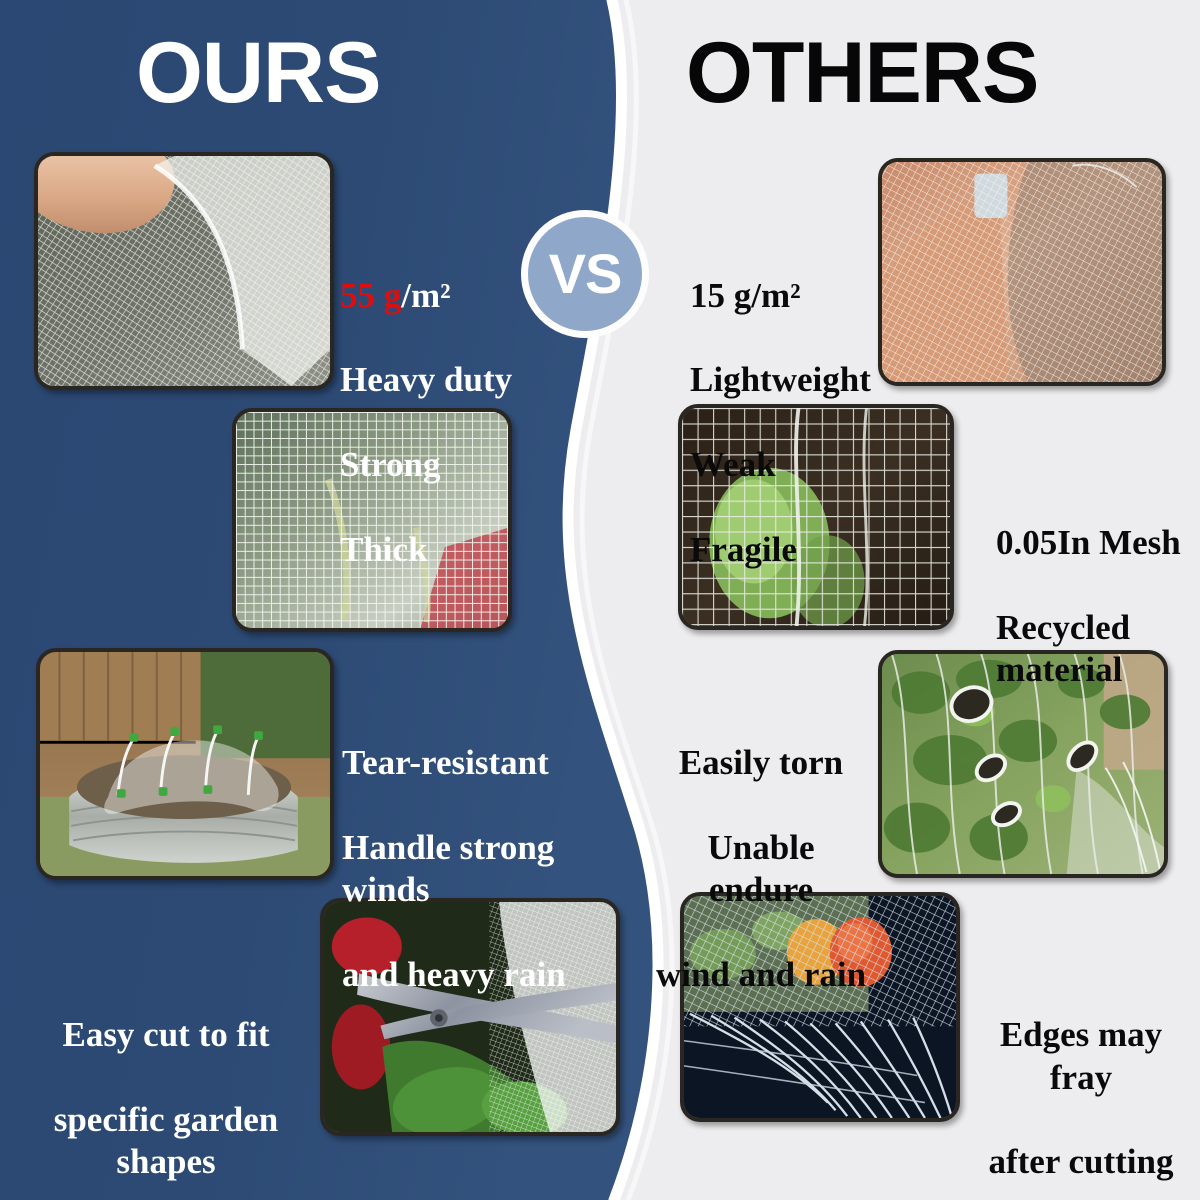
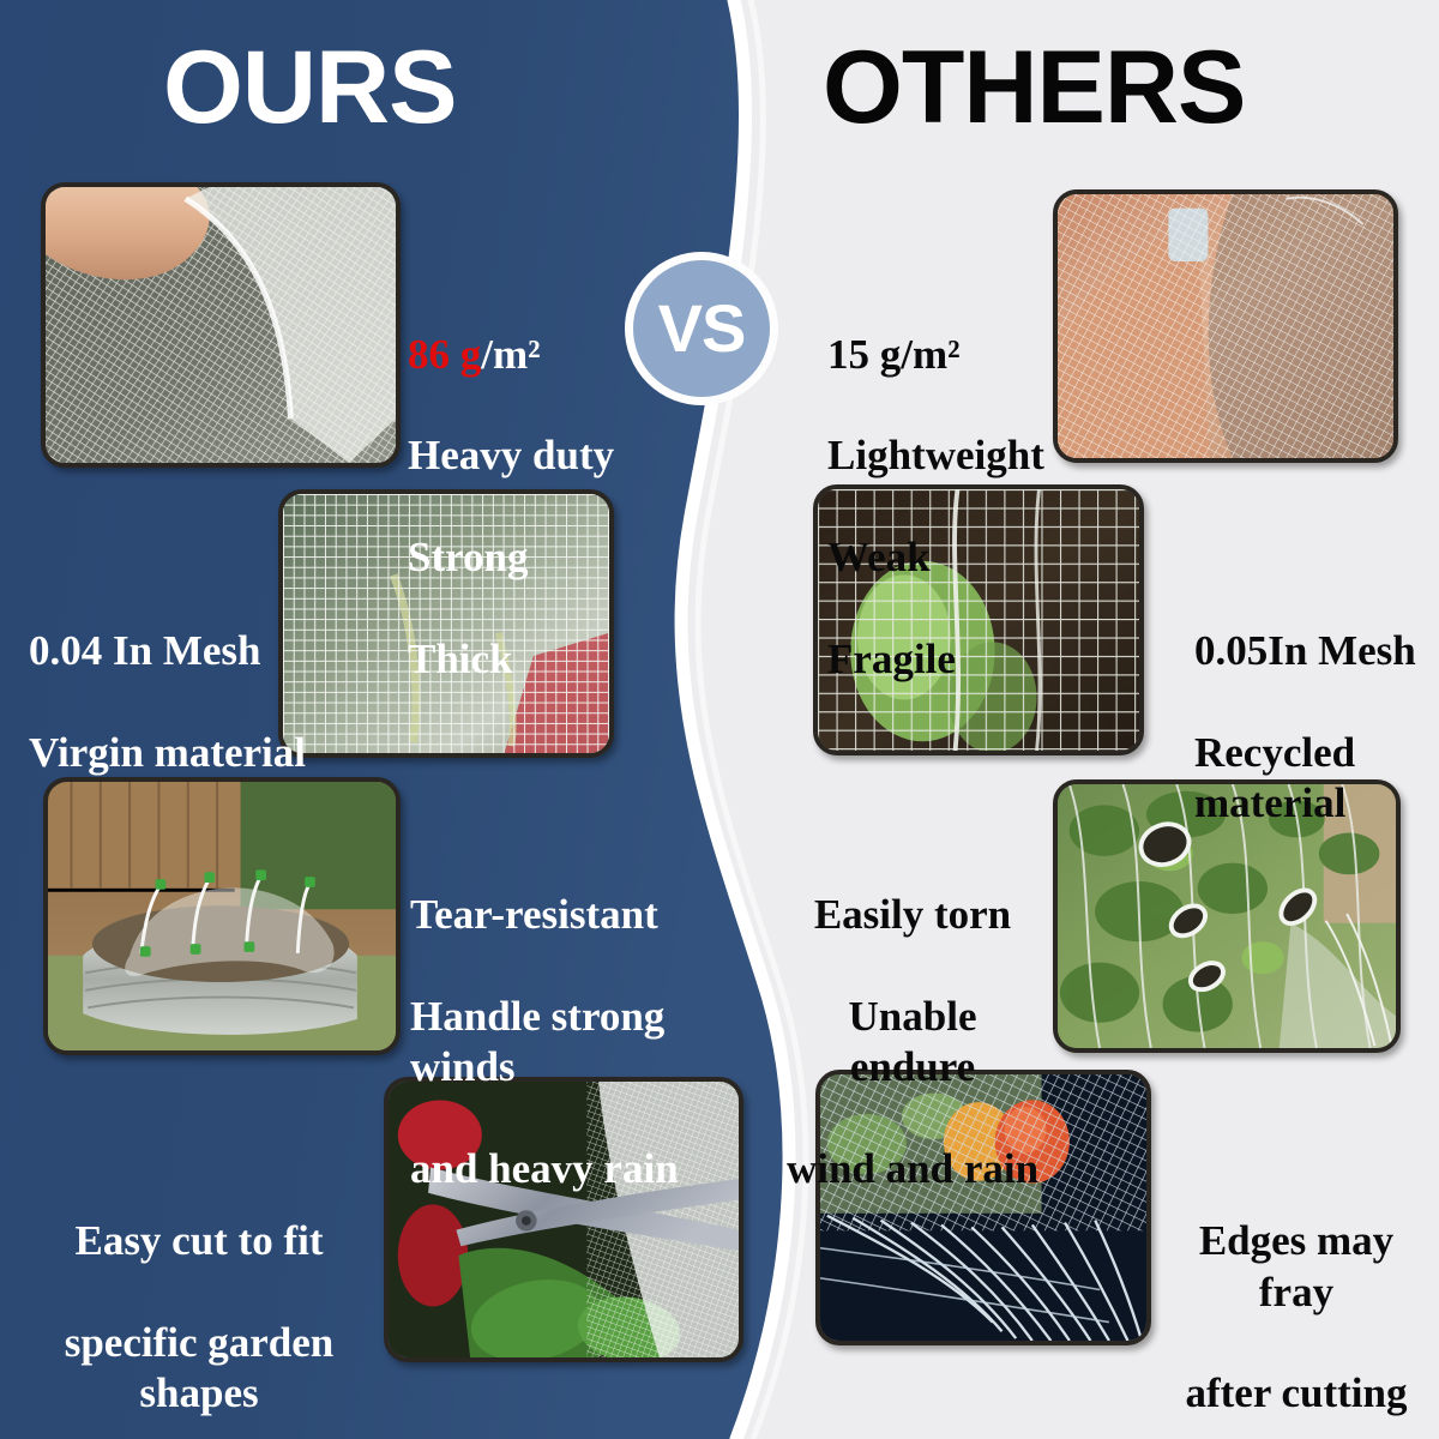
  OURS
  OTHERS
  VS
- 55 g/m²
+ 86 g/m²
  Heavy duty
  Strong
  Thick
  15 g/m²
  Lightweight
  Weak
  Fragile
+ 0.04 In Mesh
+ Virgin material
  0.05In Mesh
  Recycled material
  Tear-resistant
  Handle strong winds
  and heavy rain
  Easily torn
  Unable endure
  wind and rain
  Easy cut to fit
  specific garden shapes
  Edges may fray
  after cutting
